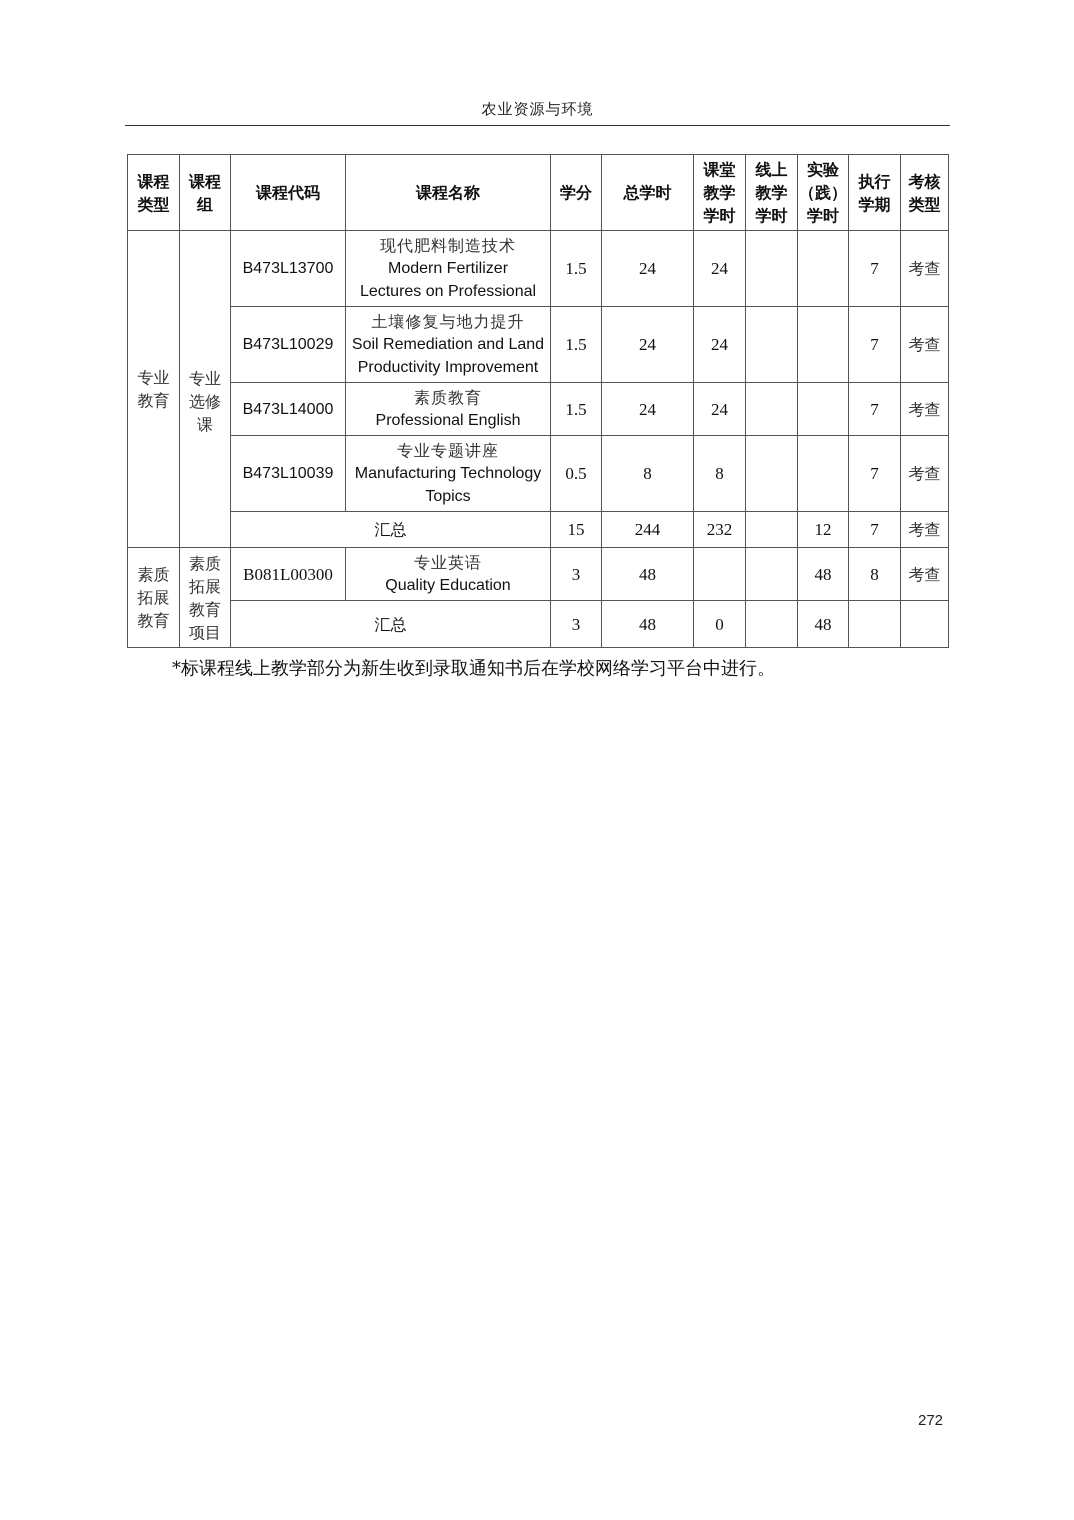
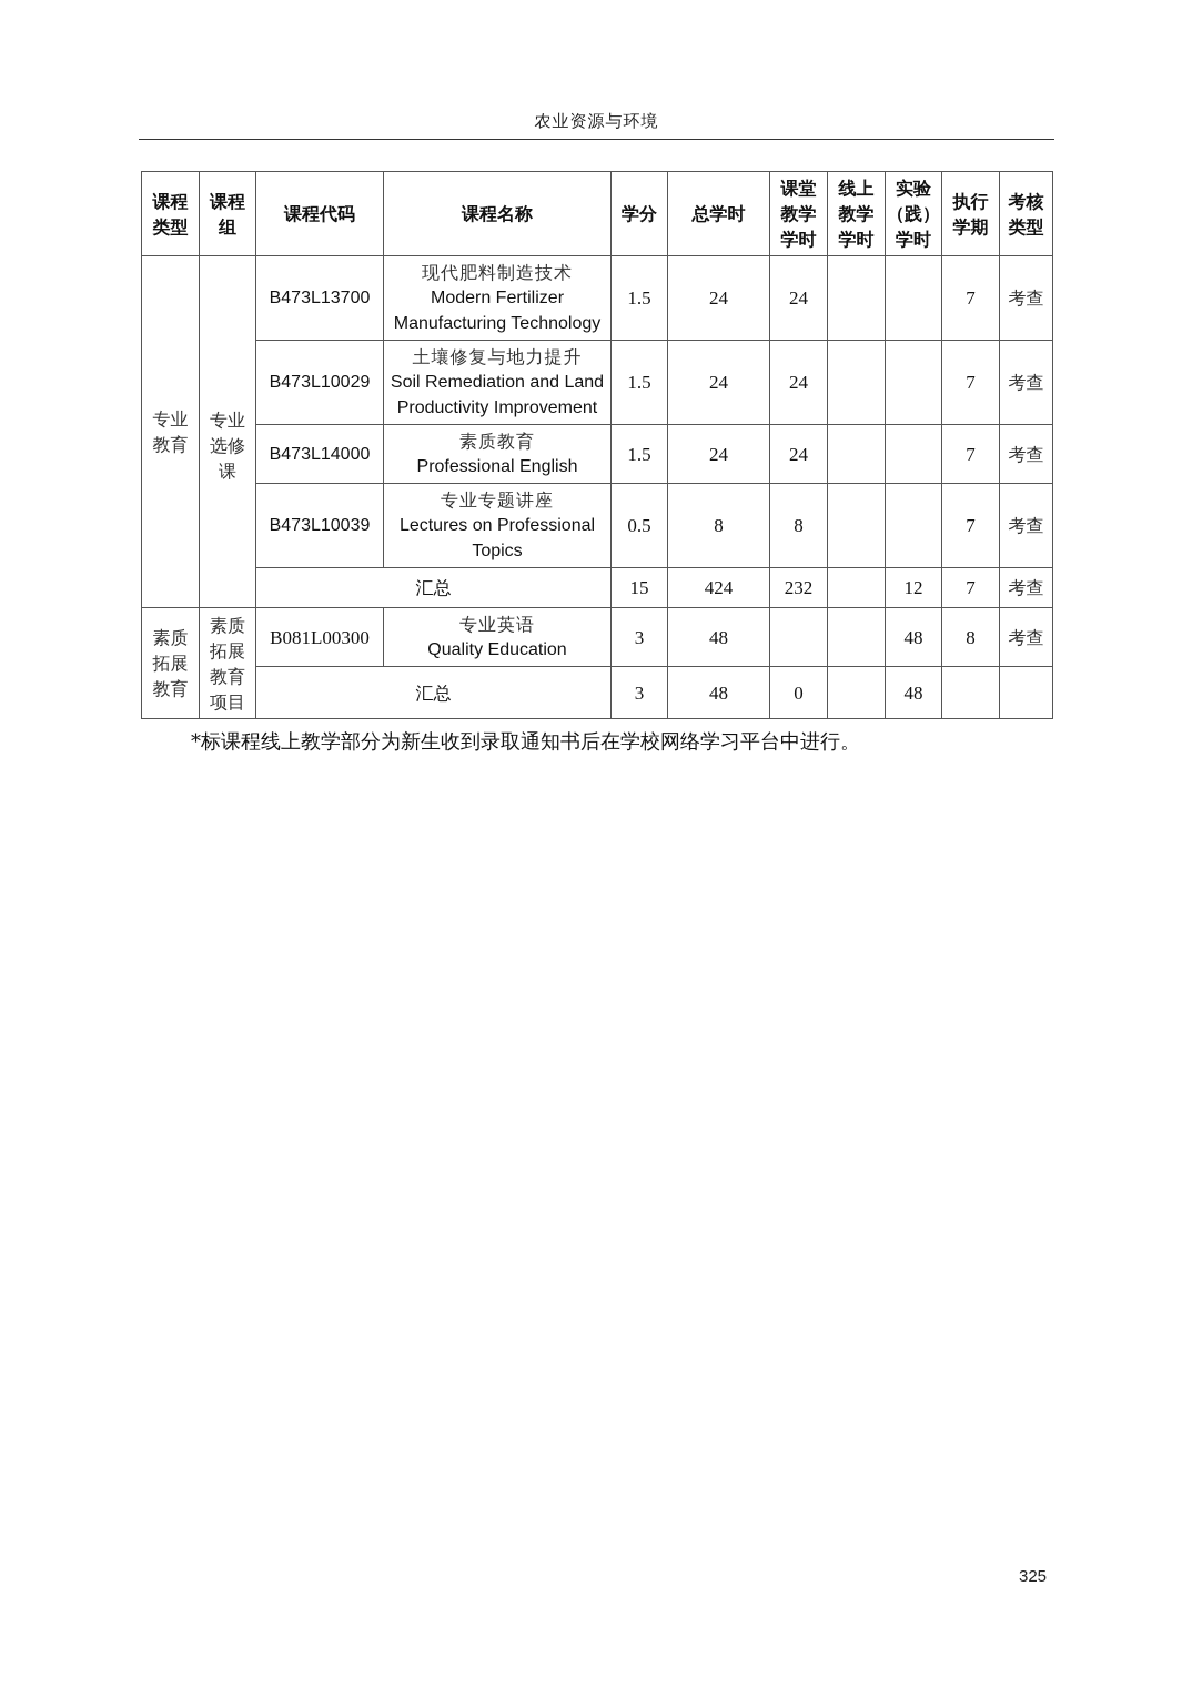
  农业资源与环境
  课程类型	课程组	课程代码	课程名称	学分	总学时	课堂教学学时	线上教学学时	实验（践）学时	执行学期	考核类型
- 专业教育	专业选修课	B473L13700	现代肥料制造技术Modern FertilizerLectures on Professional	1.5	24	24			7	考查
+ 专业教育	专业选修课	B473L13700	现代肥料制造技术Modern FertilizerManufacturing Technology	1.5	24	24			7	考查
  B473L10029	土壤修复与地力提升Soil Remediation and LandProductivity Improvement	1.5	24	24			7	考查
  B473L14000	素质教育Professional English	1.5	24	24			7	考查
- B473L10039	专业专题讲座Manufacturing TechnologyTopics	0.5	8	8			7	考查
+ B473L10039	专业专题讲座Lectures on ProfessionalTopics	0.5	8	8			7	考查
- 汇总	15	244	232		12	7	考查
+ 汇总	15	424	232		12	7	考查
  素质拓展教育	素质拓展教育项目	B081L00300	专业英语Quality Education	3	48			48	8	考查
  汇总	3	48	0		48
  *标课程线上教学部分为新生收到录取通知书后在学校网络学习平台中进行。
- 272
+ 325
